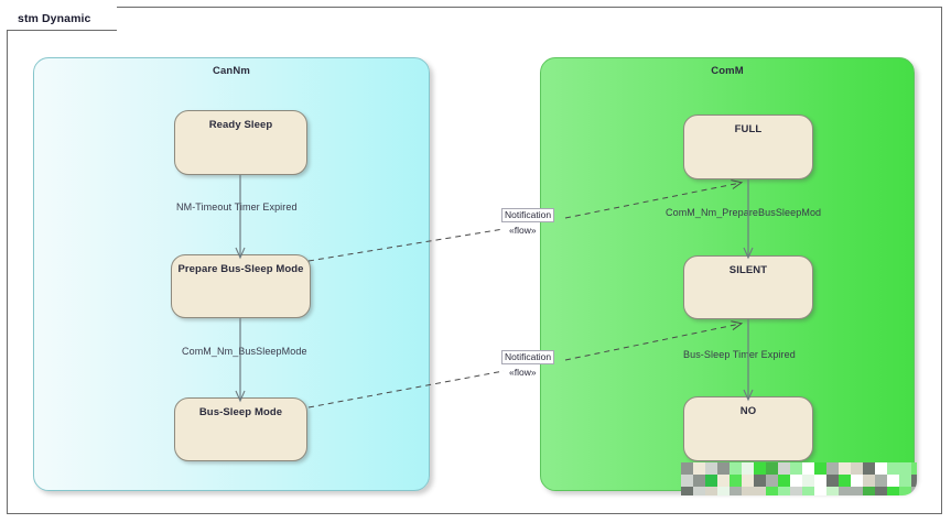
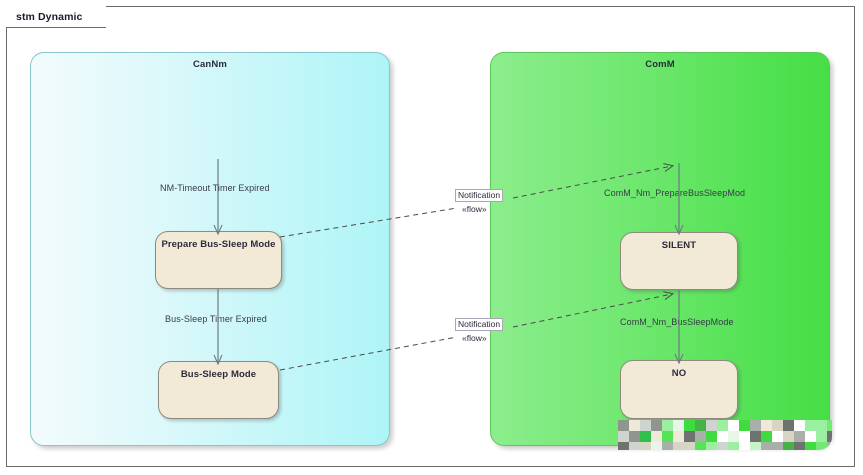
  stm Dynamic
  CanNm
  ComM
- Ready Sleep
  Prepare Bus-Sleep Mode
  Bus-Sleep Mode
- FULL
  SILENT
  NO
  NM-Timeout Timer Expired
- ComM_Nm_BusSleepMode
+ Bus-Sleep Timer Expired
  ComM_Nm_PrepareBusSleepMod
- Bus-Sleep Timer Expired
+ ComM_Nm_BusSleepMode
  Notification
  «flow»
  Notification
  «flow»
